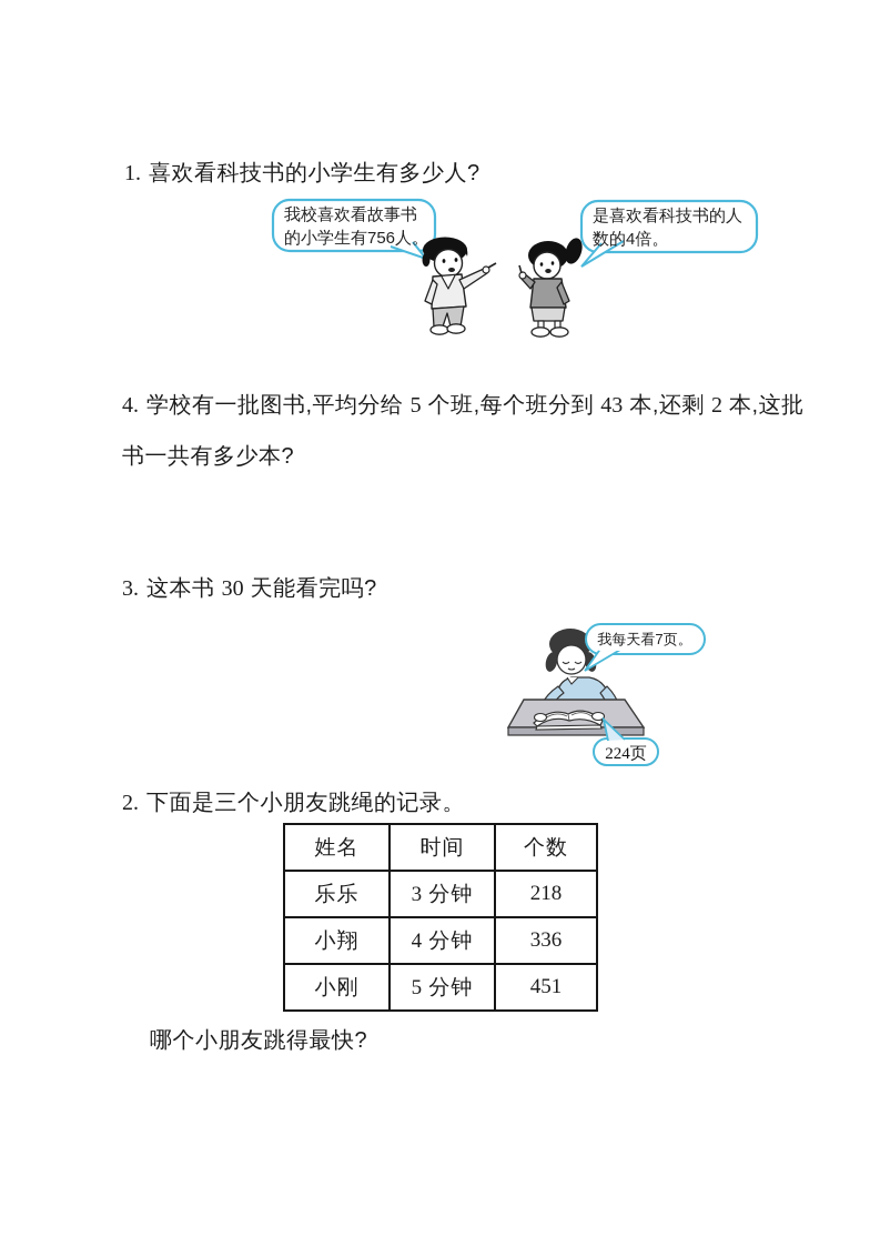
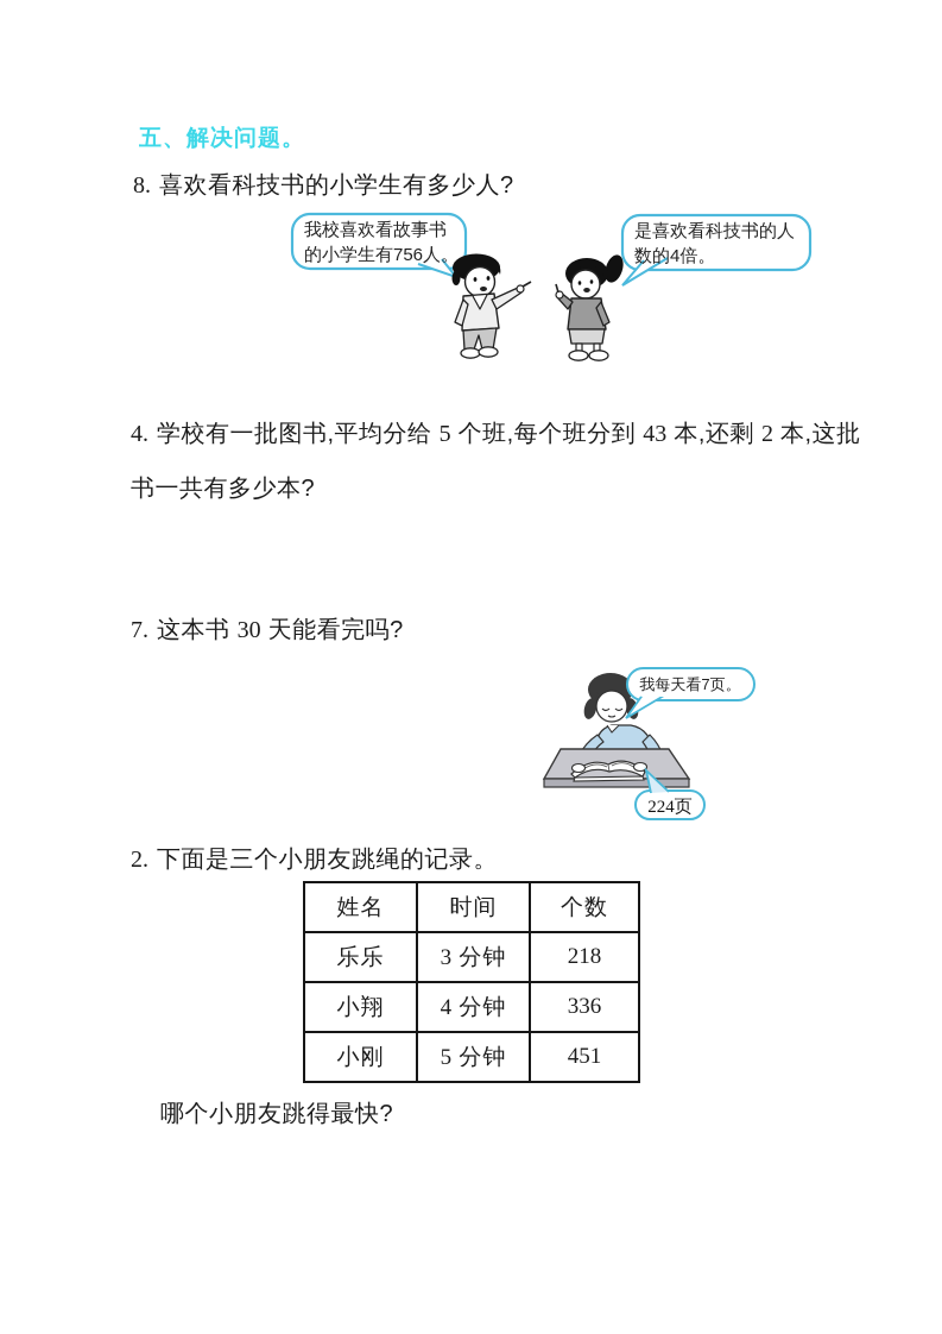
+ 五、解决问题。
- 1. 喜欢看科技书的小学生有多少人?
+ 8. 喜欢看科技书的小学生有多少人?
  我校喜欢看故事书
  的小学生有756人。
  是喜欢看科技书的人
  数的4倍。
  4. 学校有一批图书,平均分给 5 个班,每个班分到 43 本,还剩 2 本,这批
  书一共有多少本?
- 3. 这本书 30 天能看完吗?
+ 7. 这本书 30 天能看完吗?
  我每天看7页。
  224页
  2. 下面是三个小朋友跳绳的记录。
  姓名	时间	个数
  乐乐	3 分钟	218
  小翔	4 分钟	336
  小刚	5 分钟	451
  哪个小朋友跳得最快?
